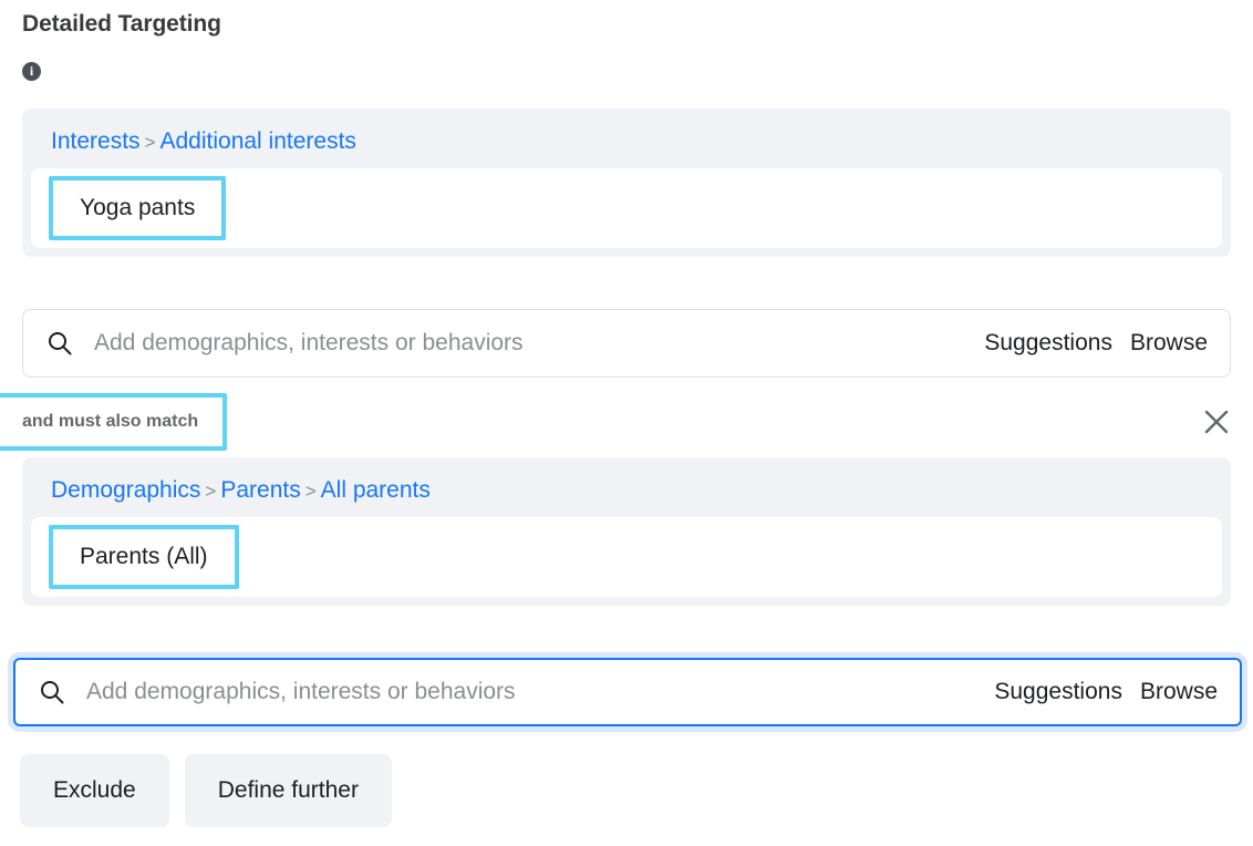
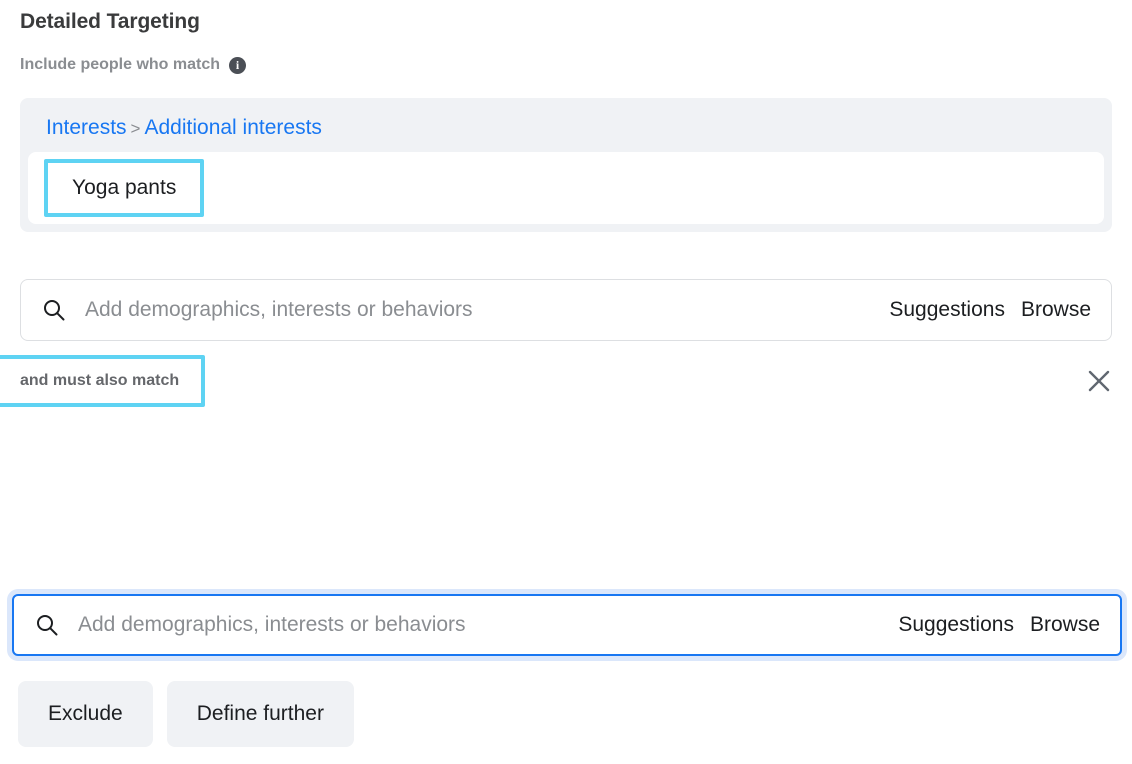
  Detailed Targeting
+ Include people who match
  i
  Interests > Additional interests
  Yoga pants
  Add demographics, interests or behaviors
  Suggestions
  Browse
  and must also match
- Demographics > Parents > All parents
- Parents (All)
  Add demographics, interests or behaviors
  Suggestions
  Browse
  Exclude
  Define further
